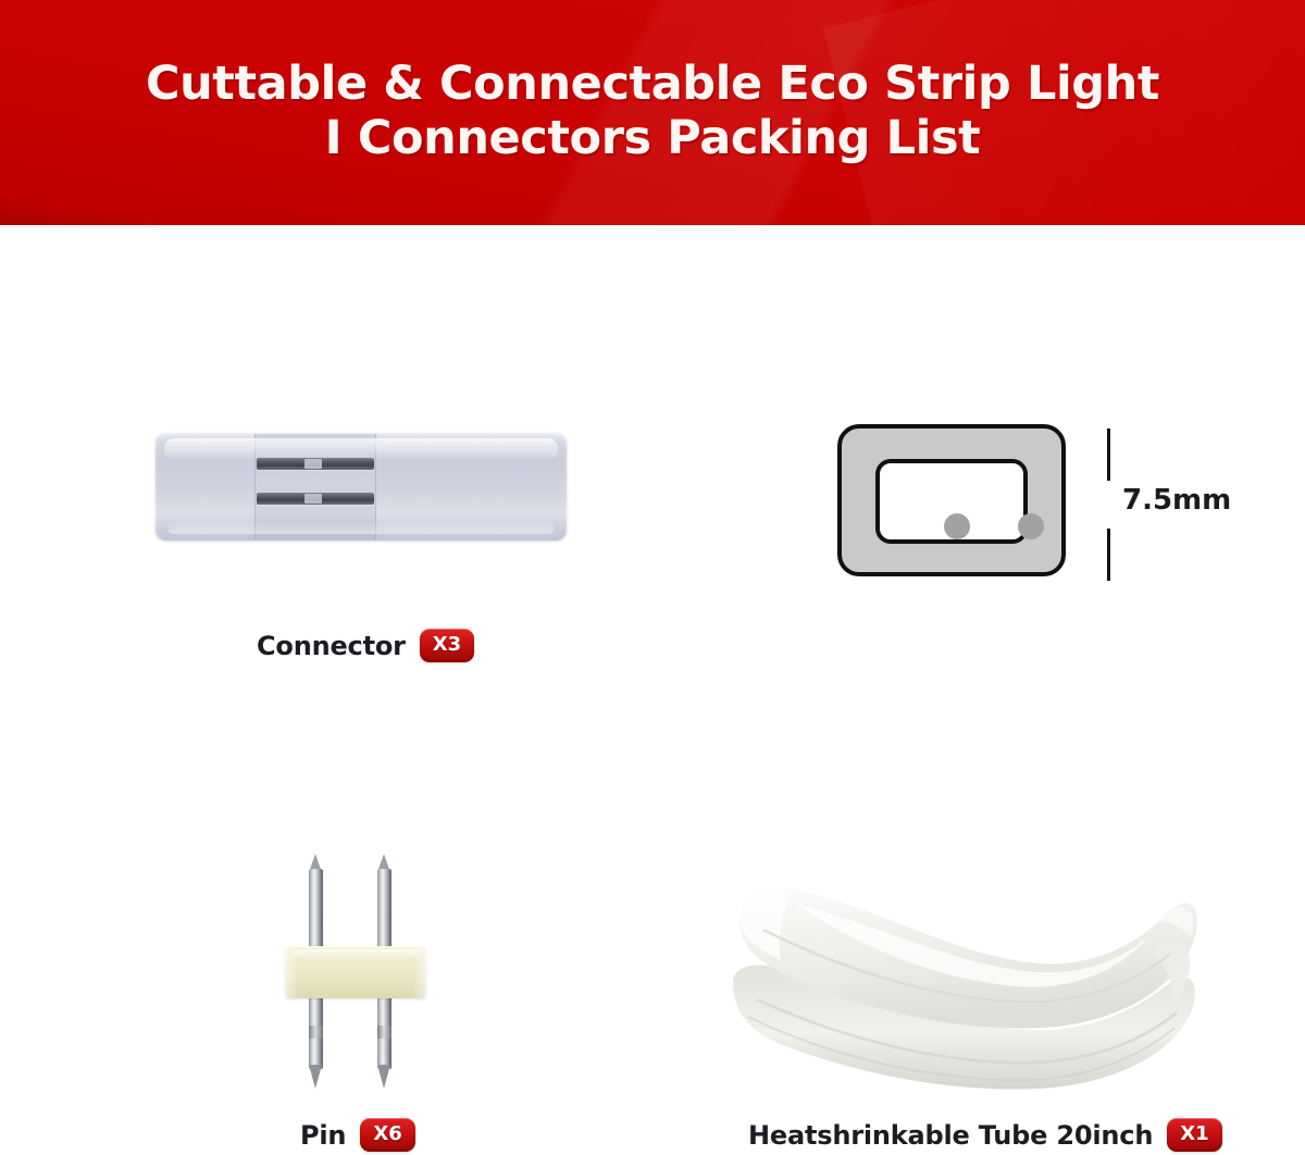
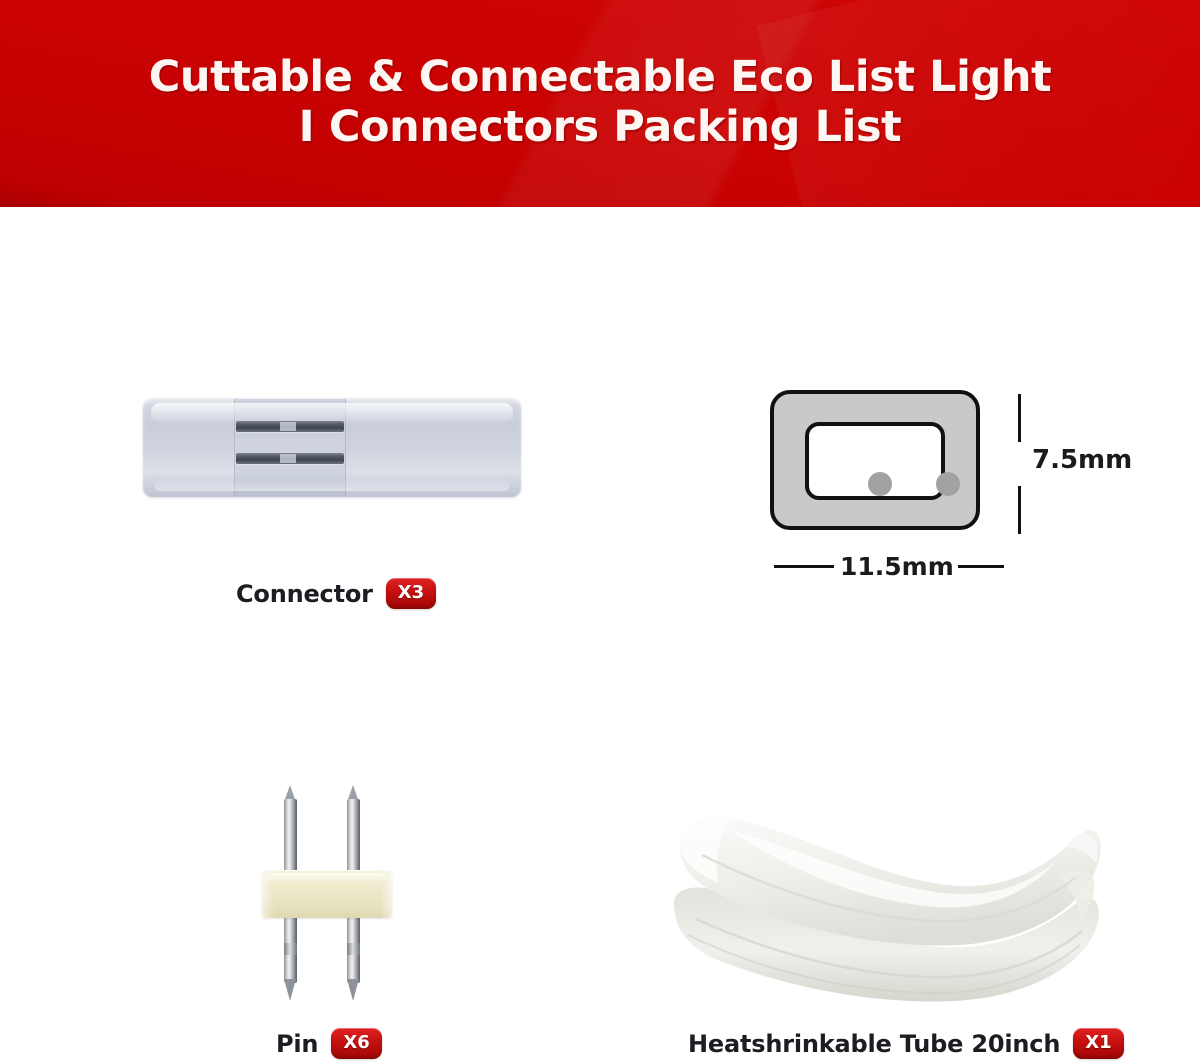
- Cuttable & Connectable Eco Strip Light
+ Cuttable & Connectable Eco List Light
  I Connectors Packing List
  Connector
  X3
  7.5mm
+ 11.5mm
  Pin
  X6
  Heatshrinkable Tube 20inch
  X1
